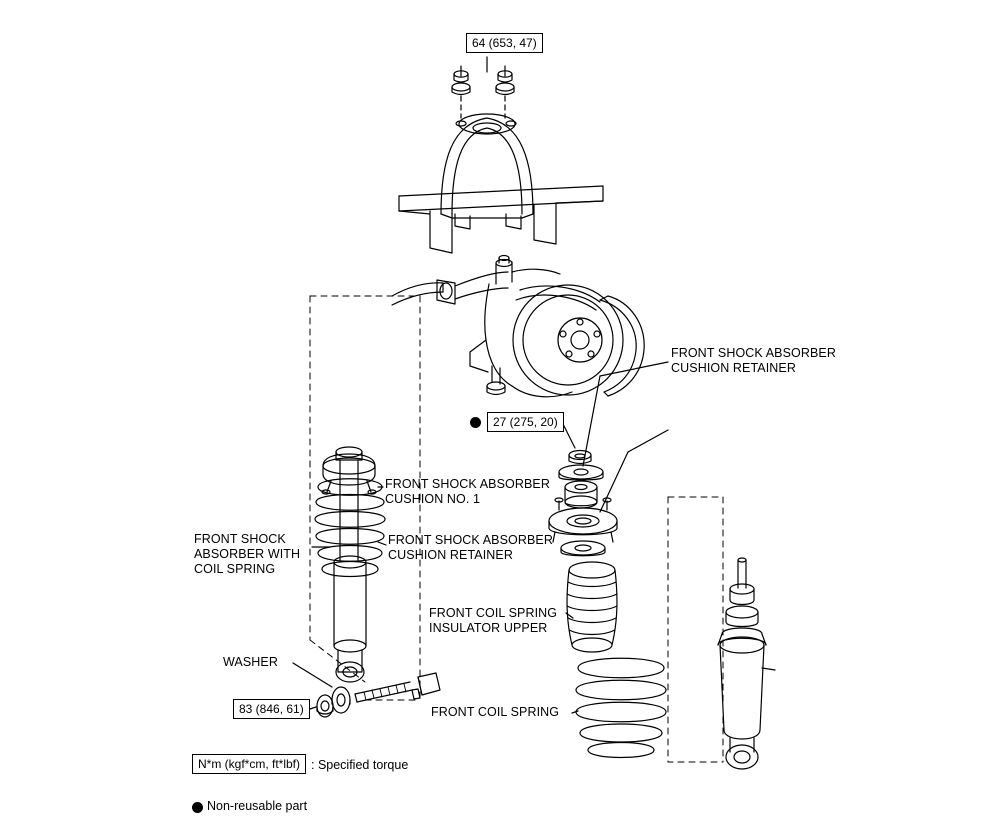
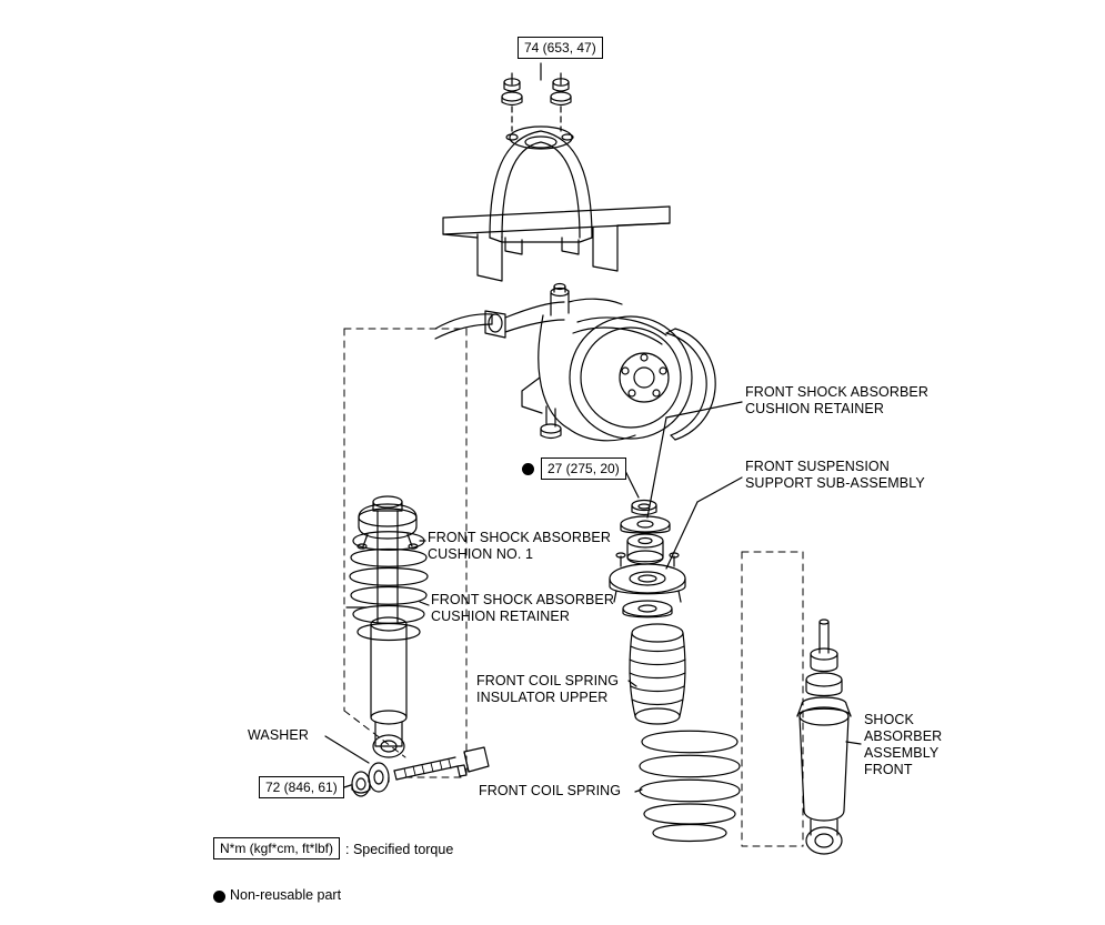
- 64 (653, 47)
+ 74 (653, 47)
  27 (275, 20)
- 83 (846, 61)
+ 72 (846, 61)
  FRONT SHOCK ABSORBER
  CUSHION RETAINER
+ FRONT SUSPENSION
+ SUPPORT SUB-ASSEMBLY
  FRONT SHOCK ABSORBER
  CUSHION NO. 1
- FRONT SHOCK
- ABSORBER WITH
- COIL SPRING
  FRONT SHOCK ABSORBER
  CUSHION RETAINER
  FRONT COIL SPRING
  INSULATOR UPPER
  FRONT COIL SPRING
  WASHER
+ SHOCK
+ ABSORBER
+ ASSEMBLY
+ FRONT
  N*m (kgf*cm, ft*lbf)
  : Specified torque
  Non-reusable part
